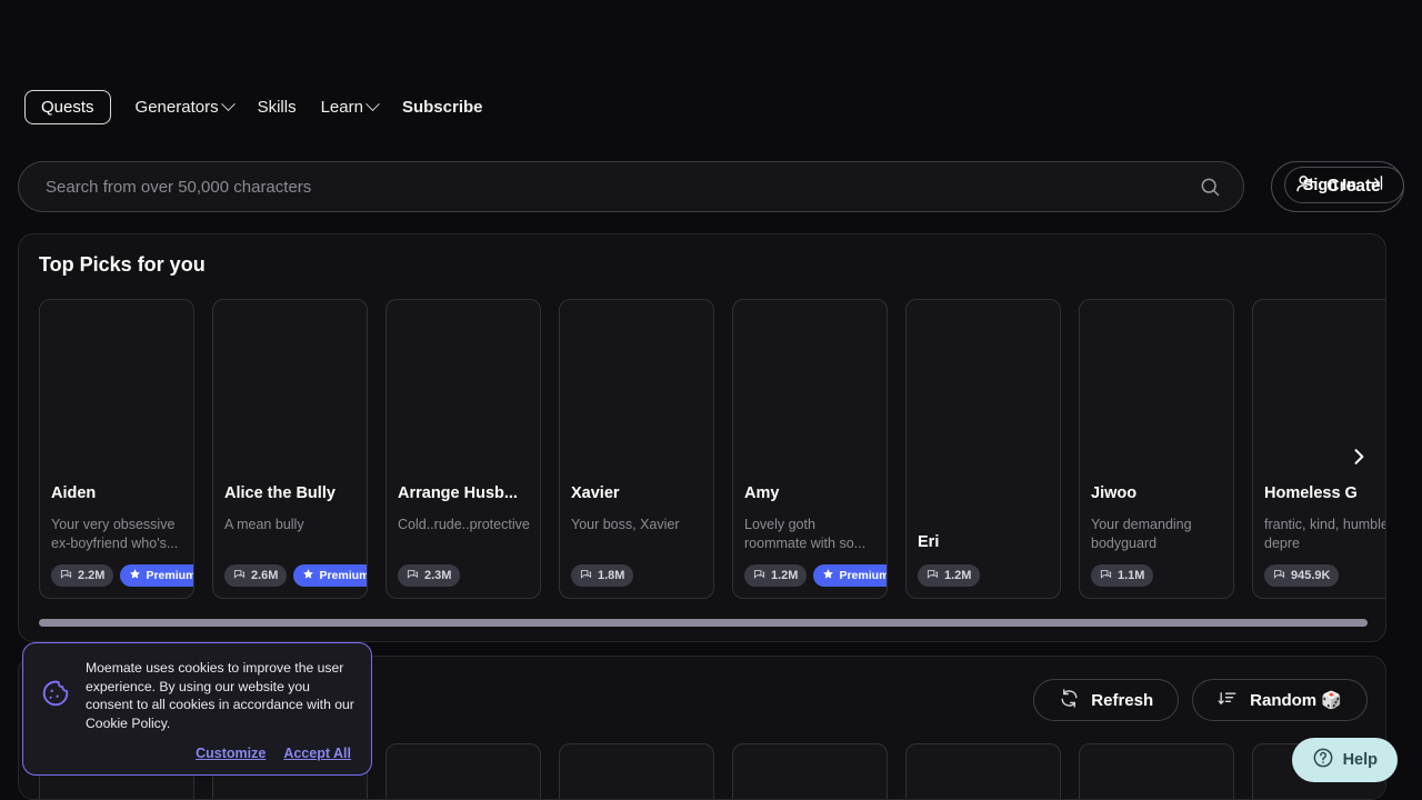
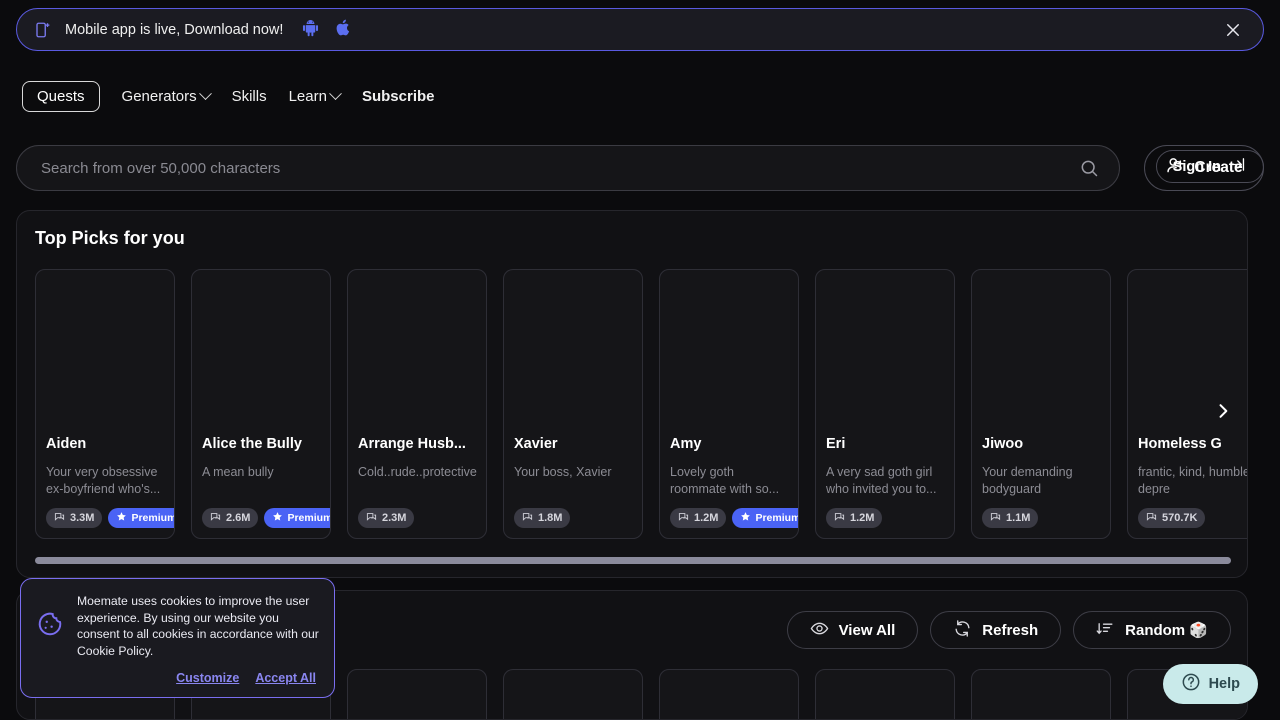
+ Mobile app is live, Download now!
  Quests
  Generators
  Skills
  Learn
  Subscribe
  Sign In
  Search from over 50,000 characters
  Create
  Top Picks for you
  Aiden
  Your very obsessive ex-boyfriend who's...
- 2.2M
+ 3.3M
  Premium
  Alice the Bully
  A mean bully
  2.6M
  Premium
  Arrange Husb...
  Cold..rude..protective
  2.3M
  Xavier
  Your boss, Xavier
  1.8M
  Amy
  Lovely goth roommate with so...
  1.2M
  Premium
  Eri
+ A very sad goth girl who invited you to...
  1.2M
  Jiwoo
  Your demanding bodyguard
  1.1M
  Homeless G
  frantic, kind, humble depre
- 945.9K
+ 570.7K
+ View All
  Refresh
  Random 🎲
  Moemate uses cookies to improve the user experience. By using our website you consent to all cookies in accordance with our Cookie Policy.
  Customize
  Accept All
  Help
